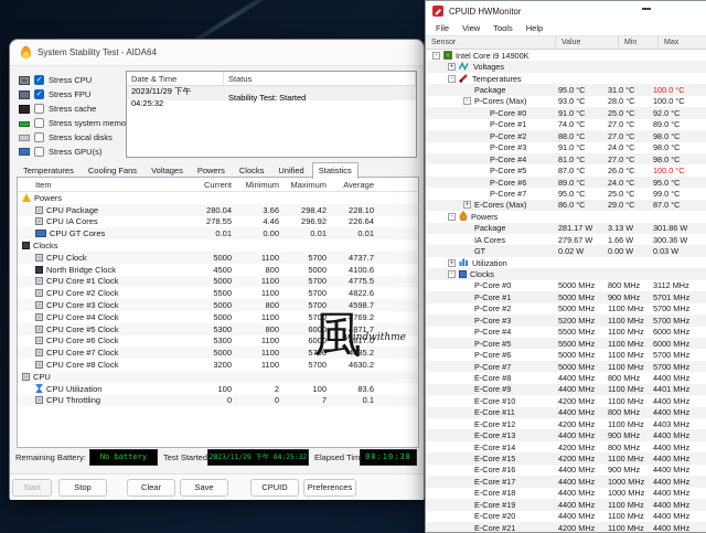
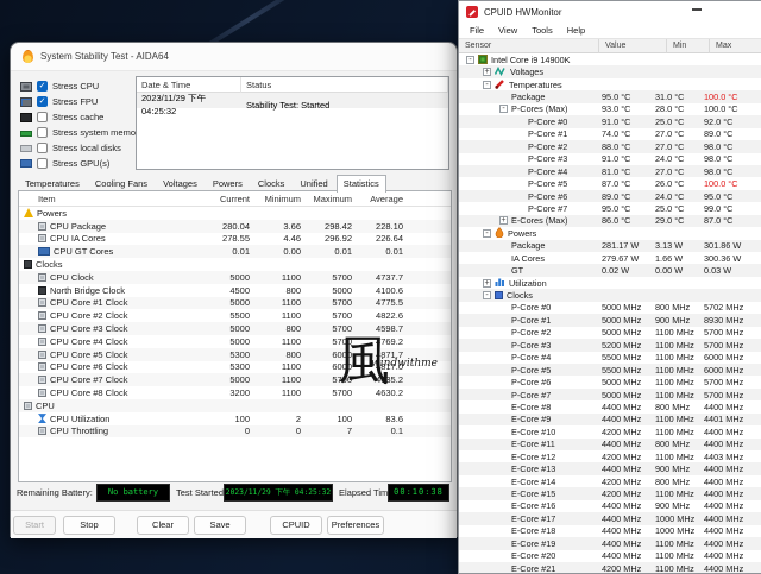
  System Stability Test - AIDA64
  Stress CPU
  Stress FPU
  Stress cache
  Stress system memo
  Stress local disks
  Stress GPU(s)
  Date & Time
  Status
  2023/11/29 下午 04:25:32
  Stability Test: Started
  Temperatures
  Cooling Fans
  Voltages
  Powers
  Clocks
  Unified
  Statistics
  Item
  Current
  Minimum
  Maximum
  Average
  Powers
  CPU Package
  280.04
  3.66
  298.42
  228.10
  CPU IA Cores
  278.55
  4.46
  296.92
  226.64
  CPU GT Cores
  0.01
  0.00
  0.01
  0.01
  Clocks
  CPU Clock
  5000
  1100
  5700
  4737.7
  North Bridge Clock
  4500
  800
  5000
  4100.6
  CPU Core #1 Clock
  5000
  1100
  5700
  4775.5
  CPU Core #2 Clock
  5500
  1100
  5700
  4822.6
  CPU Core #3 Clock
  5000
  800
  5700
  4598.7
  CPU Core #4 Clock
  5000
  1100
  5700
  4769.2
  CPU Core #5 Clock
  5300
  800
  6000
  4871.7
  CPU Core #6 Clock
  5300
  1100
  6000
  4817.0
  CPU Core #7 Clock
  5000
  1100
  5700
  4635.2
  CPU Core #8 Clock
  3200
  1100
  5700
  4630.2
  CPU
  CPU Utilization
  100
  2
  100
  83.6
  CPU Throttling
  0
  0
  7
  0.1
  風
  windwithme
  Remaining Battery:
  No battery
  Test Started
  Elapsed Tim
  00:10:38
  Start
  Stop
  Clear
  Save
  CPUID
  Preferences
  CPUID HWMonitor
  File
  View
  Tools
  Help
  Intel Core i9 14900K
  Voltages
  Temperatures
  Package
  95.0 °C
  31.0 °C
  100.0 °C
  P-Cores (Max)
  93.0 °C
  28.0 °C
  100.0 °C
  P-Core #0
  91.0 °C
  25.0 °C
  92.0 °C
  P-Core #1
  74.0 °C
  27.0 °C
  89.0 °C
  P-Core #2
  88.0 °C
  27.0 °C
  98.0 °C
  P-Core #3
  91.0 °C
  24.0 °C
  98.0 °C
  P-Core #4
  81.0 °C
  27.0 °C
  98.0 °C
  P-Core #5
  87.0 °C
  26.0 °C
  100.0 °C
  P-Core #6
  89.0 °C
  24.0 °C
  95.0 °C
  P-Core #7
  95.0 °C
  25.0 °C
  99.0 °C
  E-Cores (Max)
  86.0 °C
  29.0 °C
  87.0 °C
  Powers
  Package
  281.17 W
  3.13 W
  301.86 W
  IA Cores
  279.67 W
  1.66 W
  300.36 W
  GT
  0.02 W
  0.00 W
  0.03 W
  Utilization
  Clocks
  P-Core #0
  5000 MHz
  800 MHz
- 3112 MHz
+ 5702 MHz
  P-Core #1
  5000 MHz
  900 MHz
- 5701 MHz
+ 8930 MHz
  P-Core #2
  5000 MHz
  1100 MHz
  5700 MHz
  P-Core #3
  5200 MHz
  1100 MHz
  5700 MHz
  P-Core #4
  5500 MHz
  1100 MHz
  6000 MHz
  P-Core #5
  5500 MHz
  1100 MHz
  6000 MHz
  P-Core #6
  5000 MHz
  1100 MHz
  5700 MHz
  P-Core #7
  5000 MHz
  1100 MHz
  5700 MHz
  E-Core #8
  4400 MHz
  800 MHz
  4400 MHz
  E-Core #9
  4400 MHz
  1100 MHz
  4401 MHz
  E-Core #10
  4200 MHz
  1100 MHz
  4400 MHz
  E-Core #11
  4400 MHz
  800 MHz
  4400 MHz
  E-Core #12
  4200 MHz
  1100 MHz
  4403 MHz
  E-Core #13
  4400 MHz
  900 MHz
  4400 MHz
  E-Core #14
  4200 MHz
  800 MHz
  4400 MHz
  E-Core #15
  4200 MHz
  1100 MHz
  4400 MHz
  E-Core #16
  4400 MHz
  900 MHz
  4400 MHz
  E-Core #17
  4400 MHz
  1000 MHz
  4400 MHz
  E-Core #18
  4400 MHz
  1000 MHz
  4400 MHz
  E-Core #19
  4400 MHz
  1100 MHz
  4400 MHz
  E-Core #20
  4400 MHz
  1100 MHz
  4400 MHz
  E-Core #21
  4200 MHz
  1100 MHz
  4400 MHz
